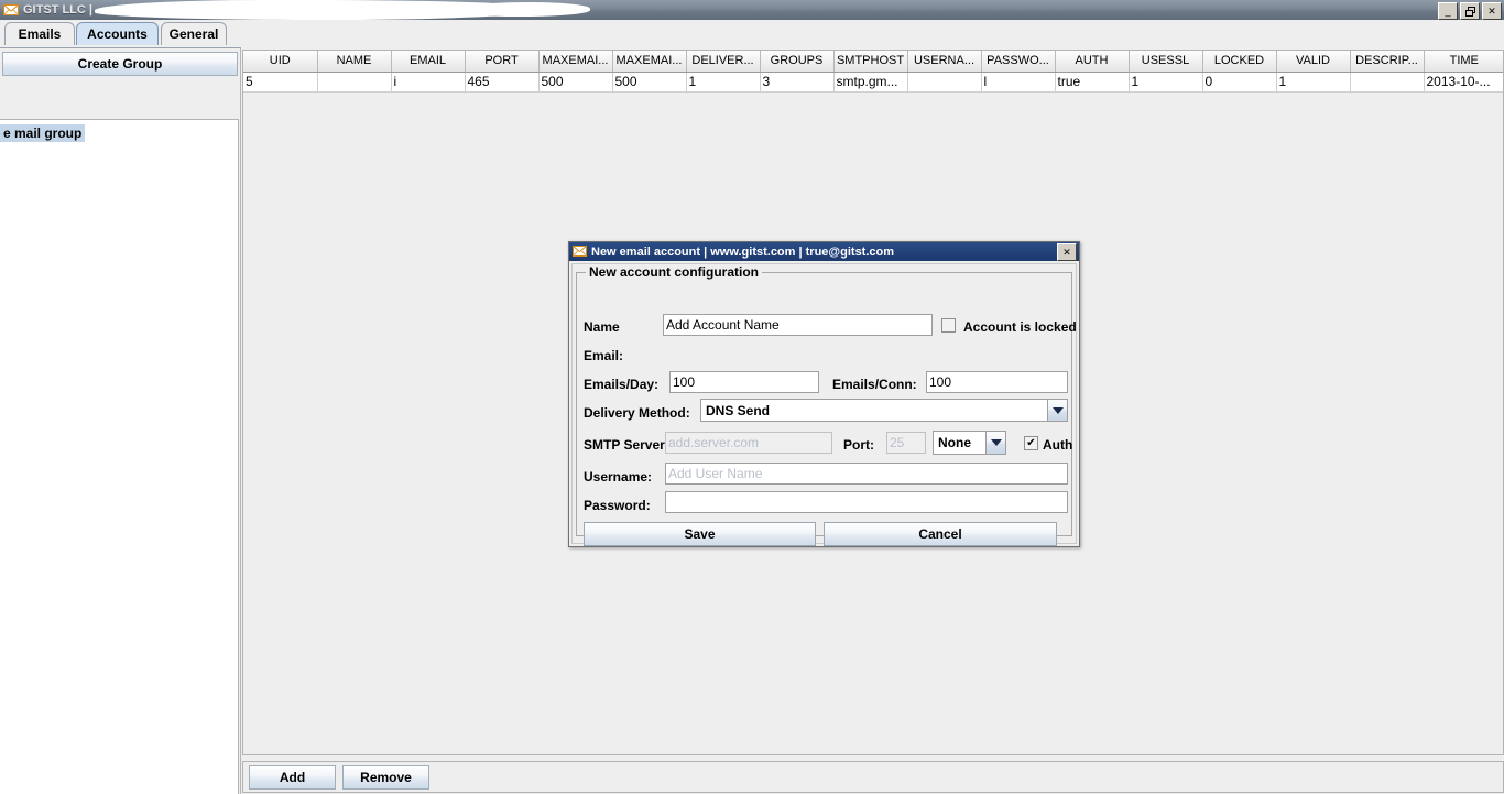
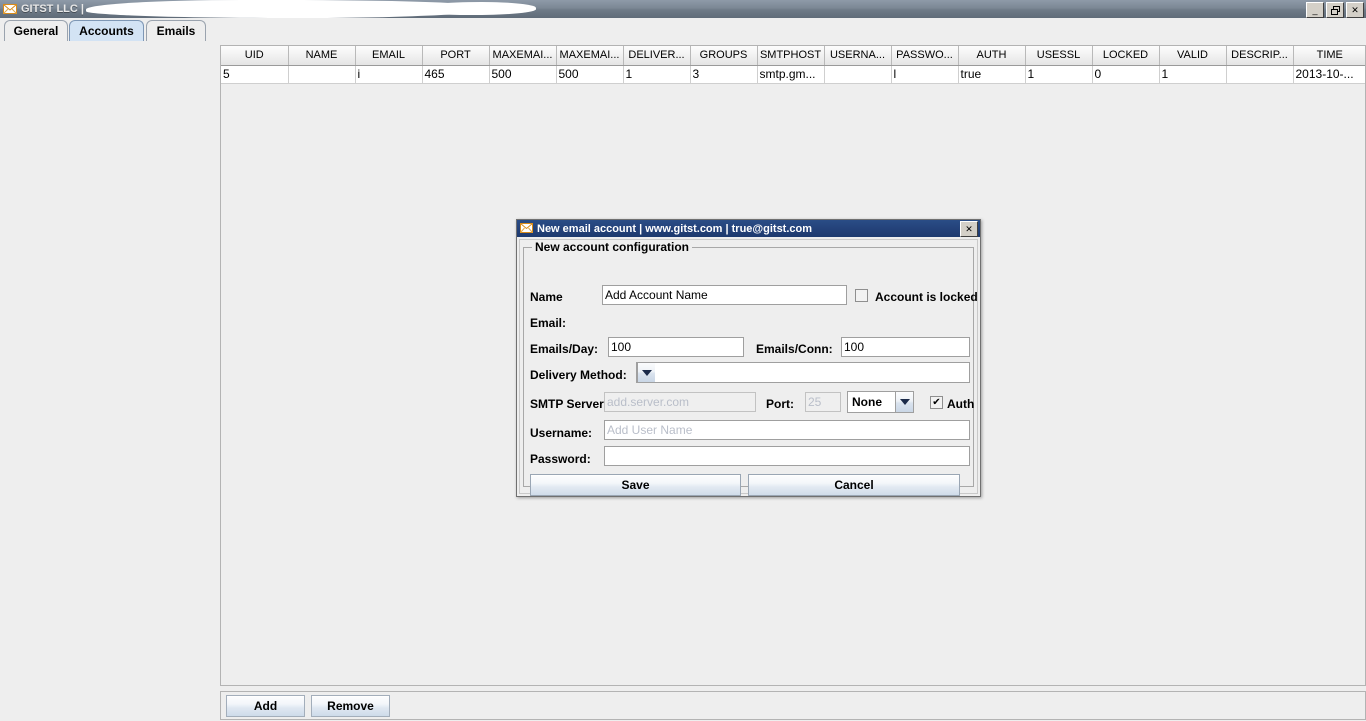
  GITST LLC |
  _
  ✕
- Emails
+ General
  Accounts
- General
+ Emails
- Create Group
- e mail group
  UID	NAME	EMAIL	PORT	MAXEMAI...	MAXEMAI...	DELIVER...	GROUPS	SMTPHOST	USERNA...	PASSWO...	AUTH	USESSL	LOCKED	VALID	DESCRIP...	TIME
  5		i	465	500	500	1	3	smtp.gm...		l	true	1	0	1		2013-10-...
  Add
  Remove
  New email account | www.gitst.com | true@gitst.com
  ✕
  New account configuration
  Name
  Add Account Name
  Account is locked
  Email:
  Emails/Day:
  100
  Emails/Conn:
  100
  Delivery Method:
- DNS Send
  SMTP Server
  add.server.com
  Port:
  25
  None
  ✔
  Auth
  Username:
  Add User Name
  Password:
  Save
  Cancel
